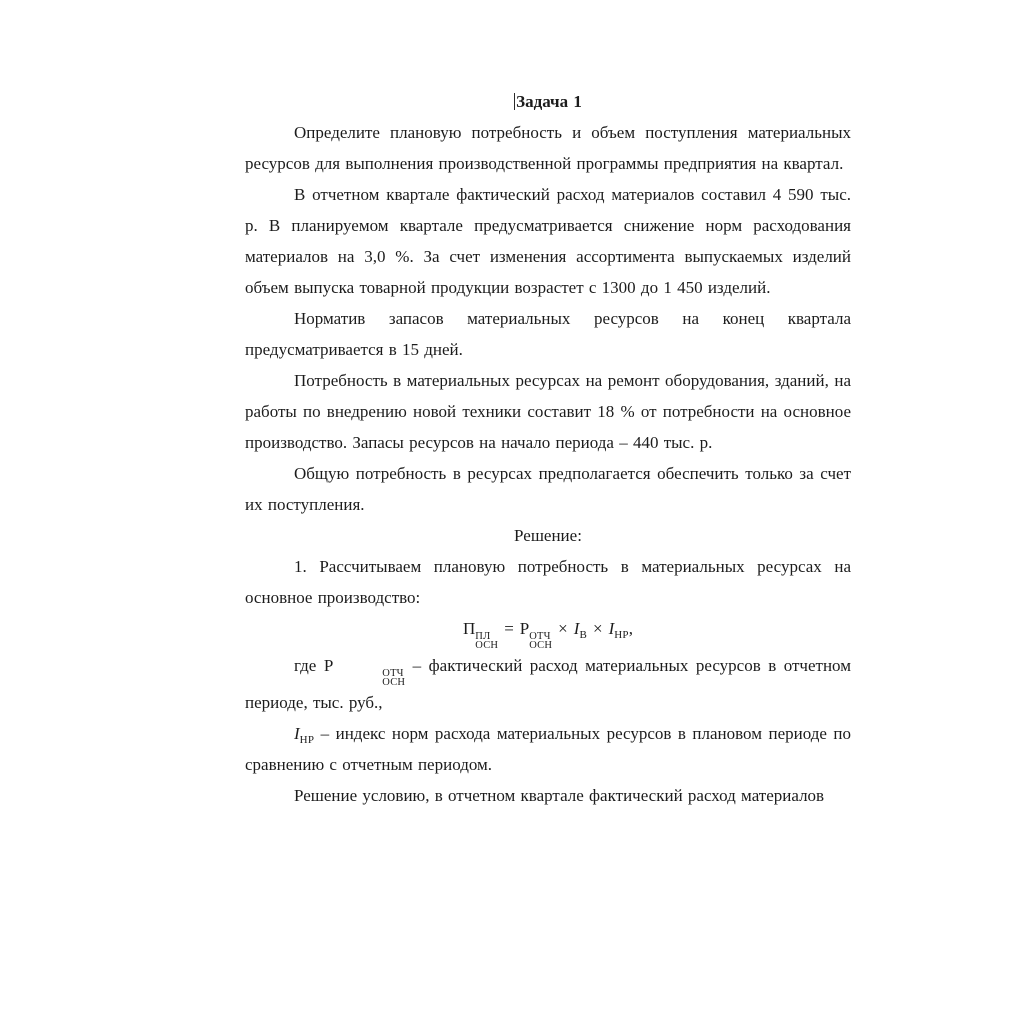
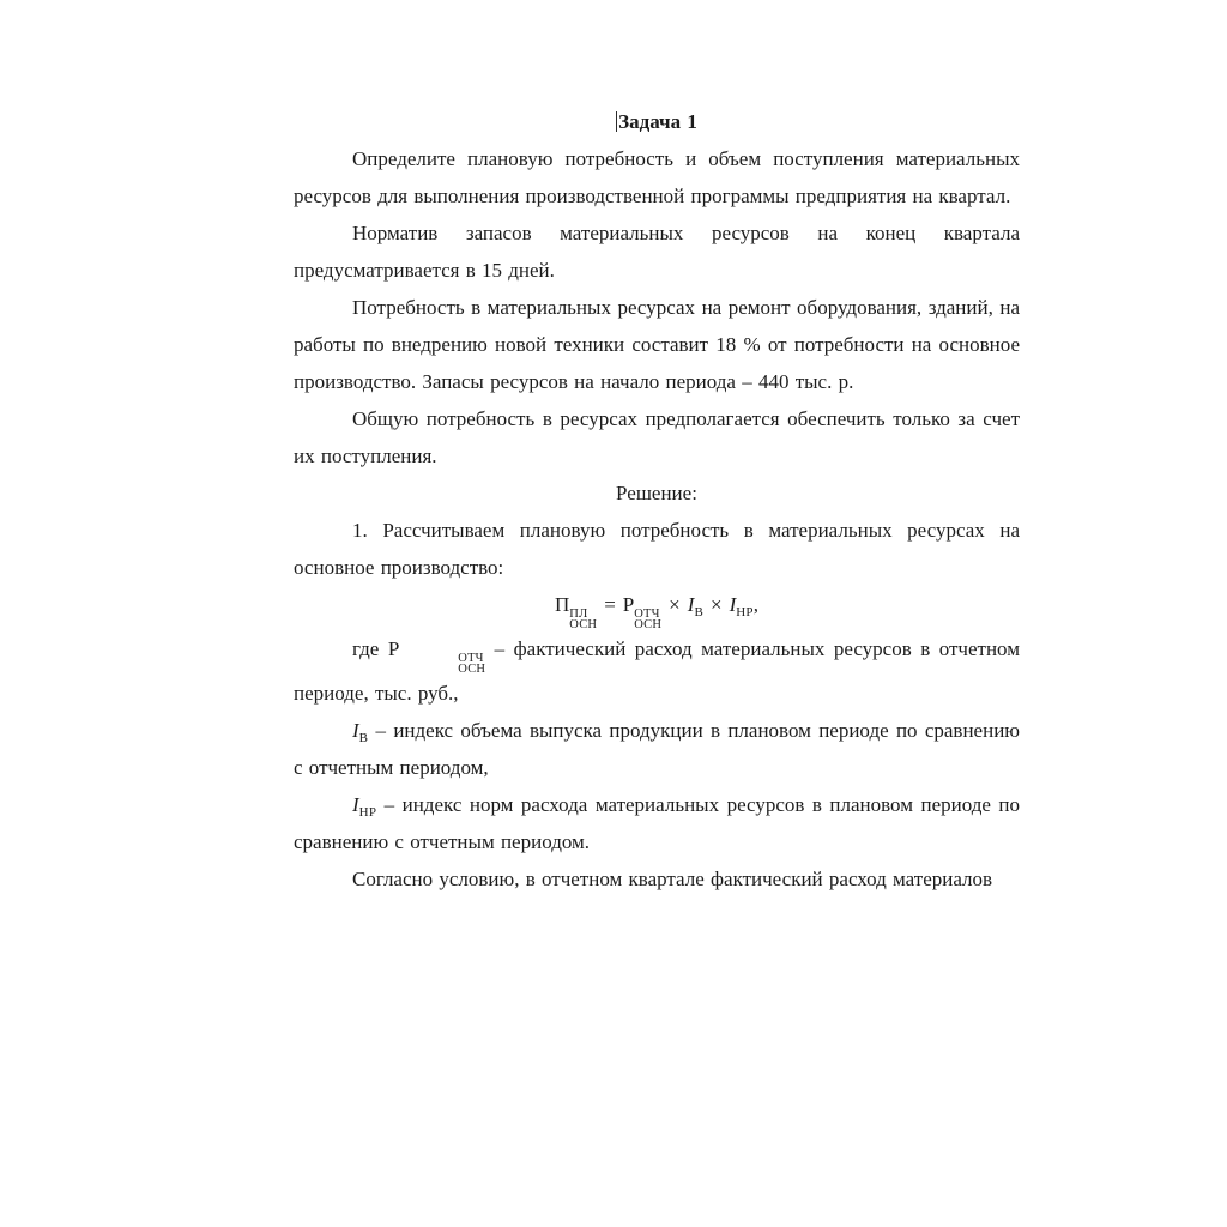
  Задача 1
  Определите плановую потребность и объем поступления материальных ресурсов для выполнения производственной программы предприятия на квартал.
- В отчетном квартале фактический расход материалов составил 4 590 тыс. р. В планируемом квартале предусматривается снижение норм расходования материалов на 3,0 %. За счет изменения ассортимента выпускаемых изделий объем выпуска товарной продукции возрастет с 1300 до 1 450 изделий.
  Норматив запасов материальных ресурсов на конец квартала предусматривается в 15 дней.
  Потребность в материальных ресурсах на ремонт оборудования, зданий, на работы по внедрению новой техники составит 18 % от потребности на основное производство. Запасы ресурсов на начало периода – 440 тыс. р.
  Общую потребность в ресурсах предполагается обеспечить только за счет их поступления.
  Решение:
  1. Рассчитываем плановую потребность в материальных ресурсах на основное производство:
  П
  ПЛ
  ОСН
  = Р
  ОТЧ
  ОСН
  × IВ× IНР,
  где Р
  ОТЧ
  ОСН
  – фактический расход материальных ресурсов в отчетном периоде, тыс. руб.,
+ IВ – индекс объема выпуска продукции в плановом периоде по сравнению с отчетным периодом,
  IНР – индекс норм расхода материальных ресурсов в плановом периоде по сравнению с отчетным периодом.
- Решение условию, в отчетном квартале фактический расход материалов
+ Согласно условию, в отчетном квартале фактический расход материалов
